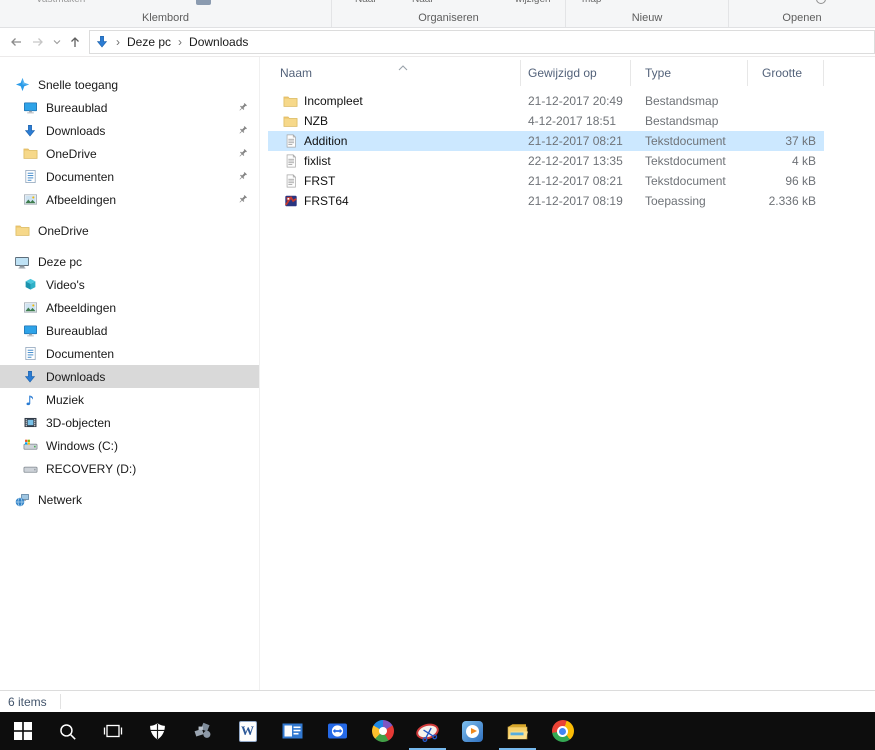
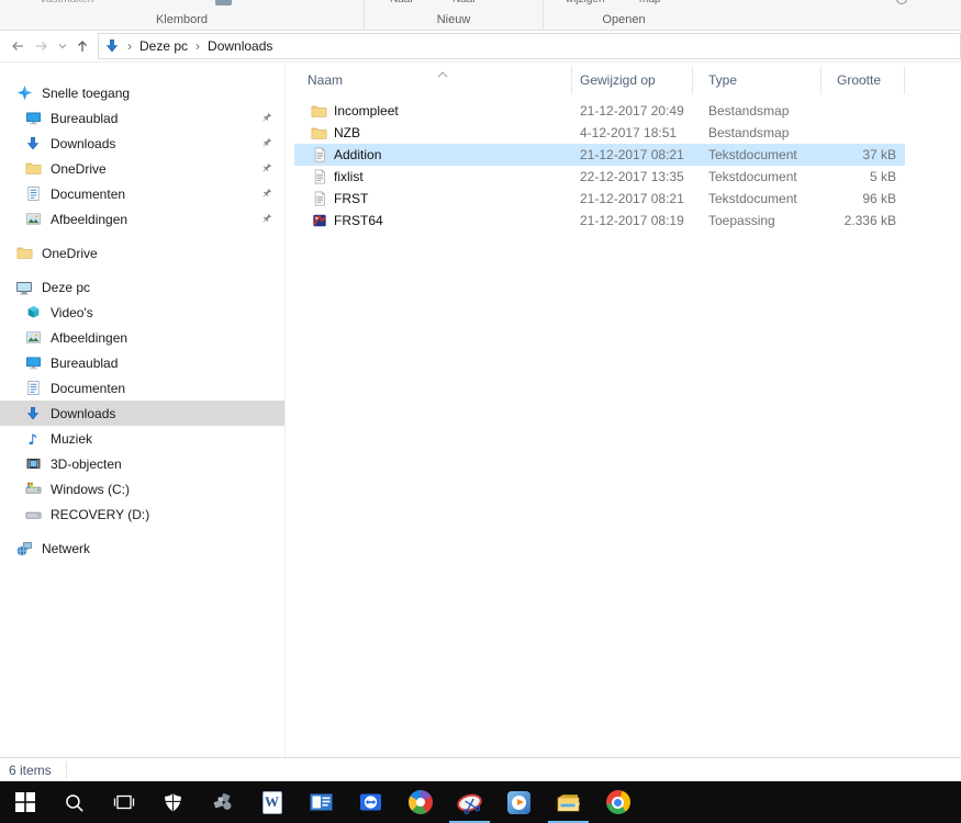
  Klembord
- Organiseren
  Nieuw
  Openen
  ›
  Deze pc
  ›
  Downloads
  Snelle toegang
  Bureaublad
  Downloads
  OneDrive
  Documenten
  Afbeeldingen
  OneDrive
  Deze pc
  Video's
  Afbeeldingen
  Bureaublad
  Documenten
  Downloads
  Muziek
  3D-objecten
  Windows (C:)
  RECOVERY (D:)
  Netwerk
  Naam
  Gewijzigd op
  Type
  Grootte
  Incompleet
  21-12-2017 20:49
  Bestandsmap
  NZB
  4-12-2017 18:51
  Bestandsmap
  Addition
  21-12-2017 08:21
  Tekstdocument
  37 kB
  fixlist
  22-12-2017 13:35
  Tekstdocument
- 4 kB
+ 5 kB
  FRST
  21-12-2017 08:21
  Tekstdocument
  96 kB
  FRST64
  21-12-2017 08:19
  Toepassing
  2.336 kB
  6 items
  W
